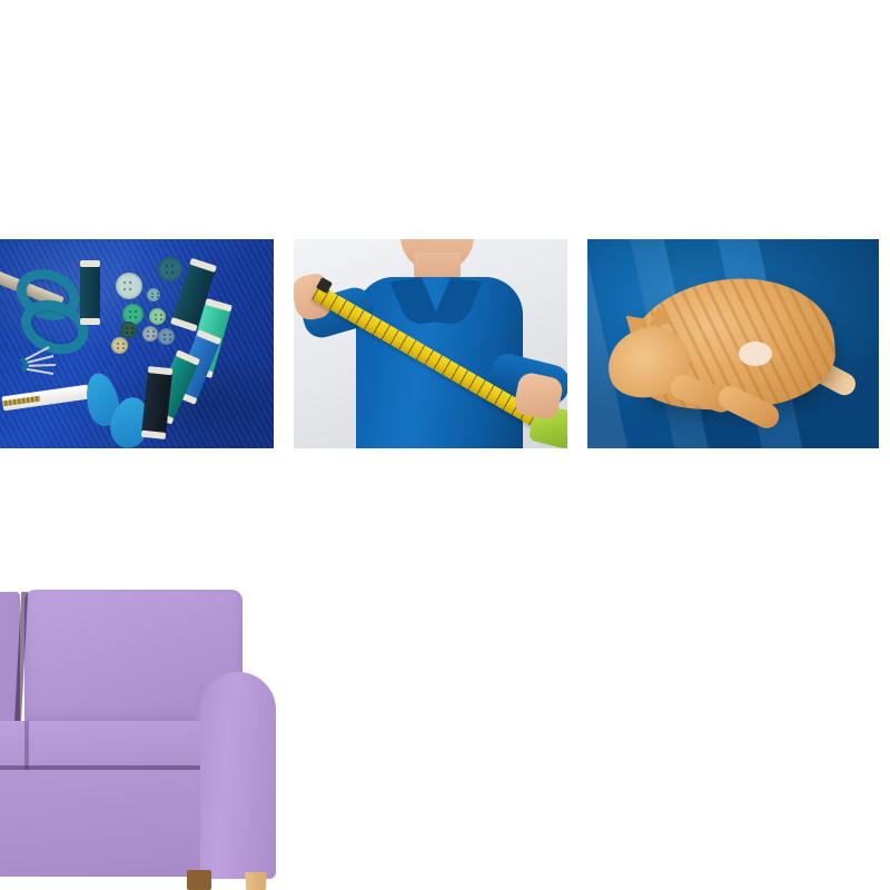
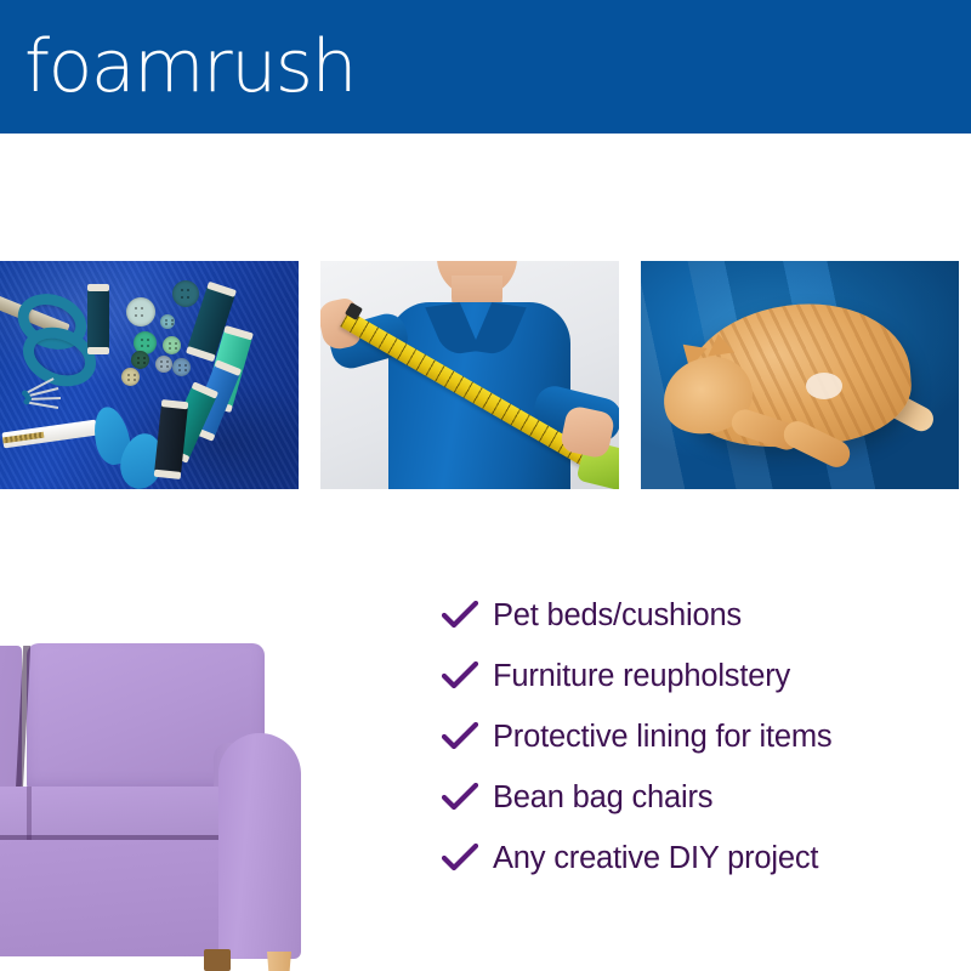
+ foamrush
+ Pet beds/cushions
+ Furniture reupholstery
+ Protective lining for items
+ Bean bag chairs
+ Any creative DIY project
